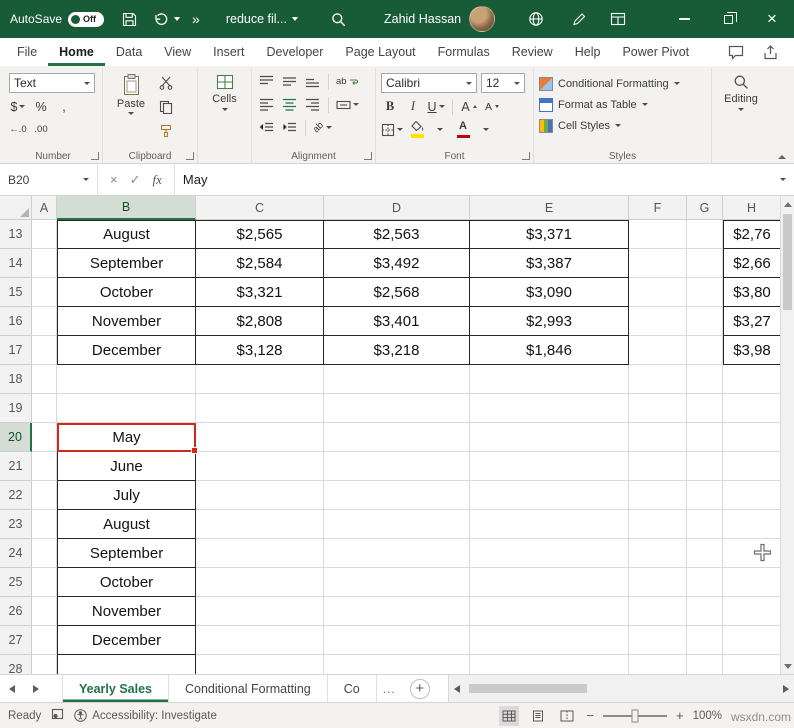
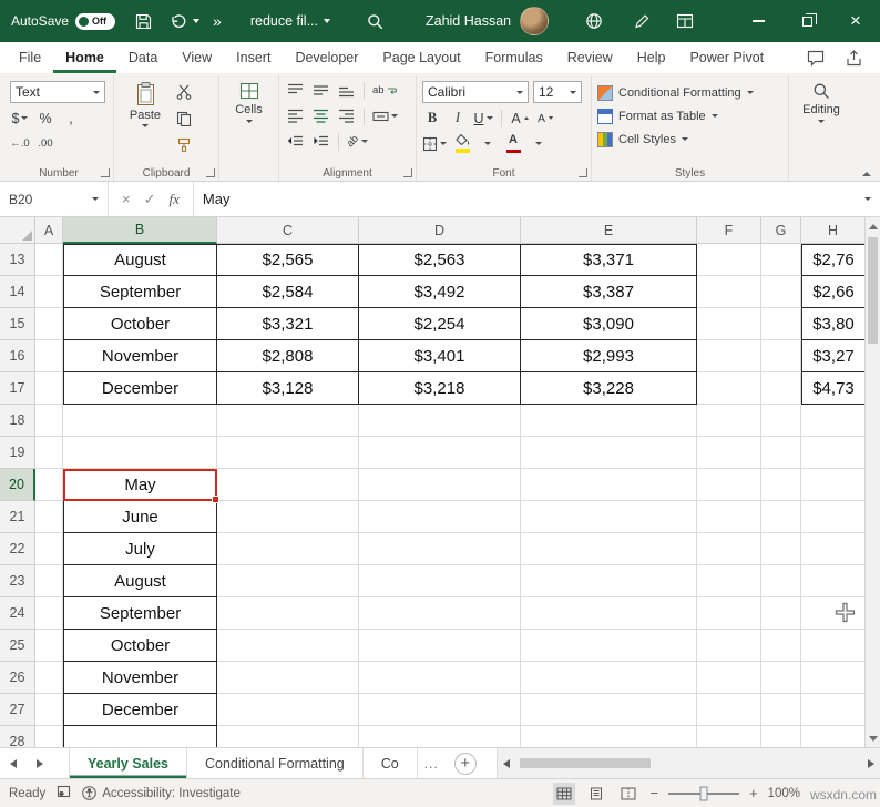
  AutoSave
  Off
  »
  reduce fil...
  Zahid Hassan
  ×
  File
  Home
  Data
  View
  Insert
  Developer
  Page Layout
  Formulas
  Review
  Help
  Power Pivot
  Text
  $
  %
  ,
  ←.0
  .00
  Number
  Paste
  Clipboard
  Cells
  ab
  Alignment
  Calibri
  12
  B
  I
  U
  A
  A
  A
  Font
  Conditional Formatting
  Format as Table
  Cell Styles
  Styles
  Editing
  B20
  ×
  ✓
  fx
  May
  A
  B
  C
  D
  E
  F
  G
  H
  13
  August
  $2,565
  $2,563
  $3,371
  $2,76
  14
  September
  $2,584
  $3,492
  $3,387
  $2,66
  15
  October
  $3,321
- $2,568
+ $2,254
  $3,090
  $3,80
  16
  November
  $2,808
  $3,401
  $2,993
  $3,27
  17
  December
  $3,128
  $3,218
- $1,846
+ $3,228
- $3,98
+ $4,73
  18
  19
  20
  May
  21
  June
  22
  July
  23
  August
  24
  September
  25
  October
  26
  November
  27
  December
  28
  Yearly Sales
  Conditional Formatting
  Co
  ...
  +
  Ready
  Accessibility: Investigate
  −
  +
  100%
  wsxdn.com
